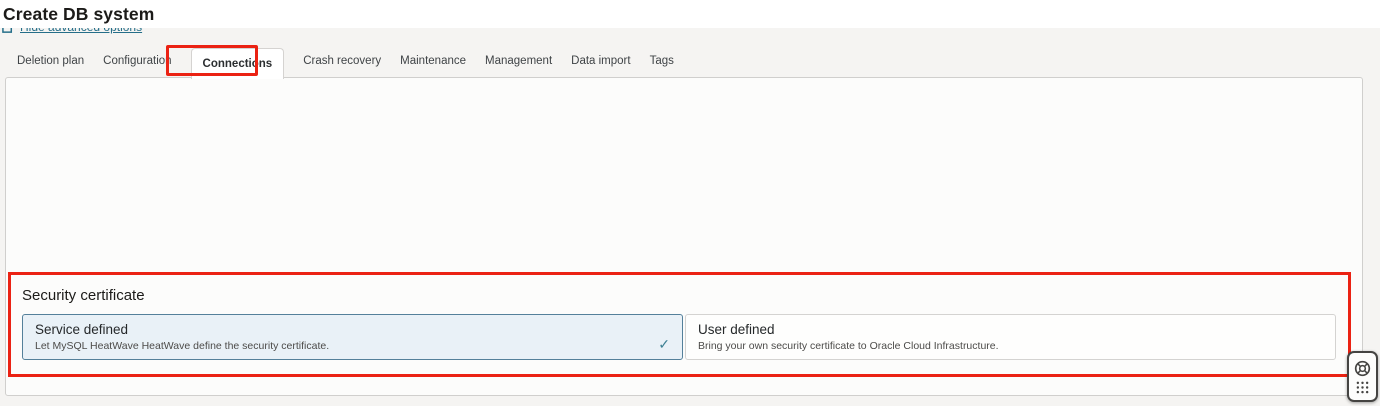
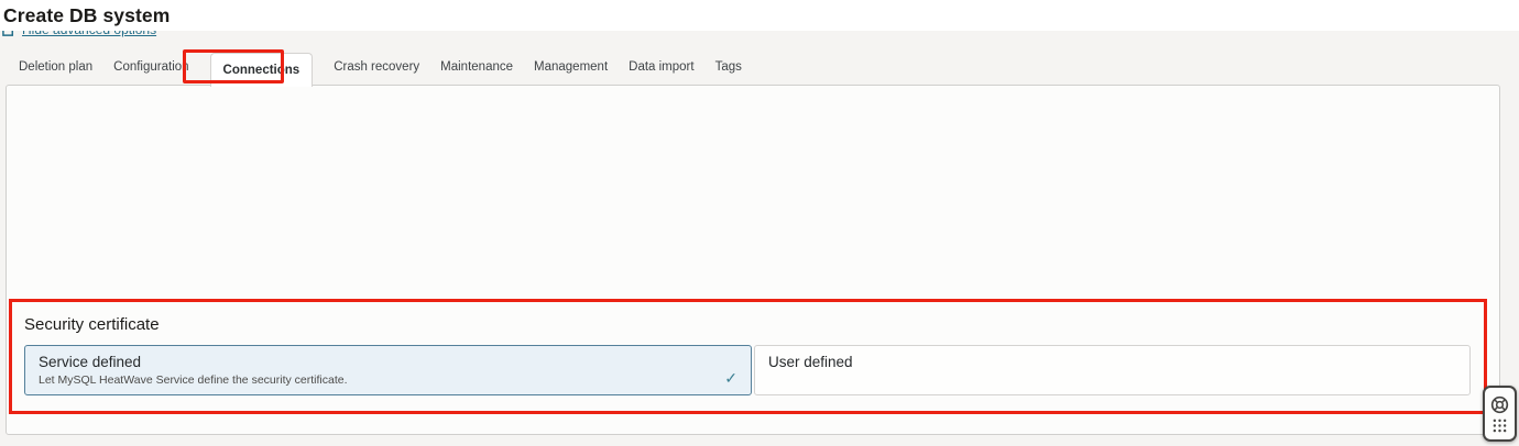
  Create DB system
  Deletion plan
  Configuration
  Connections
  Crash recovery
  Maintenance
  Management
  Data import
  Tags
  Security certificate
  Service defined
- Let MySQL HeatWave HeatWave define the security certificate.
+ Let MySQL HeatWave Service define the security certificate.
  ✓
  User defined
- Bring your own security certificate to Oracle Cloud Infrastructure.
